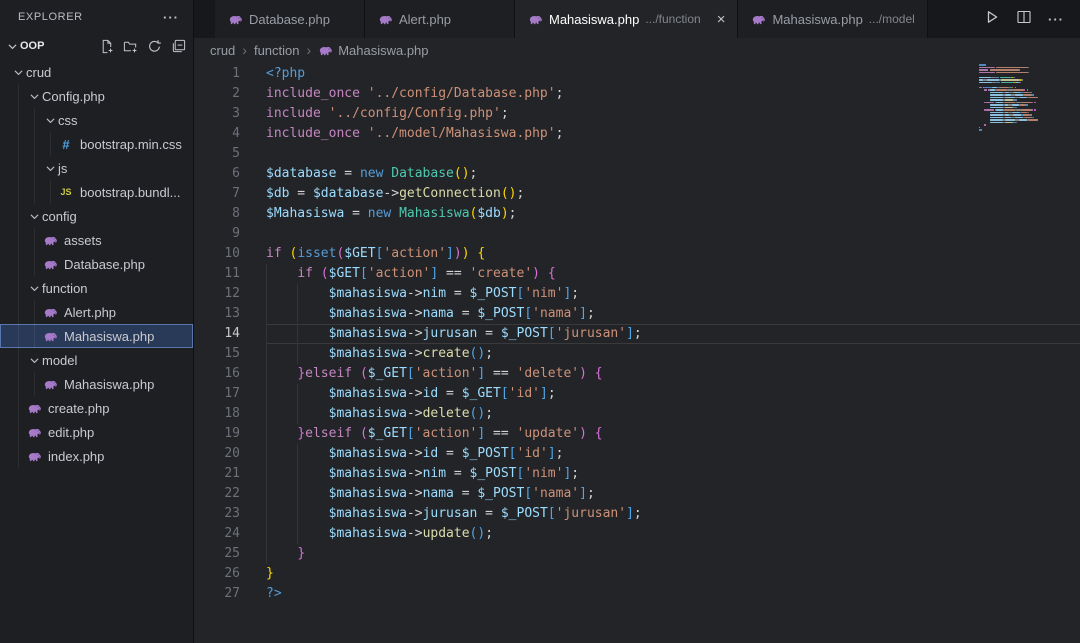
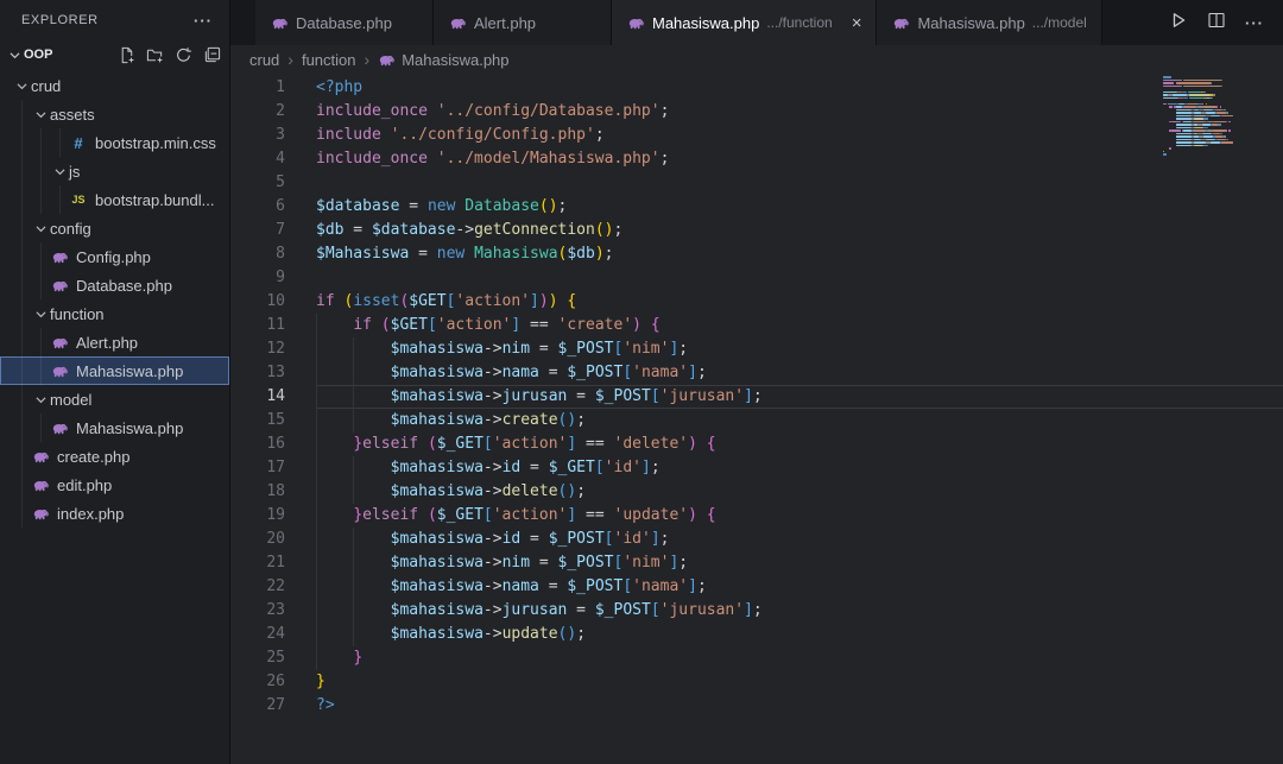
  EXPLORER
  ···
  OOP
  crud
- Config.php
+ assets
- css
  #
  bootstrap.min.css
  js
  JS
  bootstrap.bundl...
  config
- assets
+ Config.php
  Database.php
  function
  Alert.php
  Mahasiswa.php
  model
  Mahasiswa.php
  create.php
  edit.php
  index.php
  Database.php
  Alert.php
  Mahasiswa.php
  .../function
  ×
  Mahasiswa.php
  .../model
  ···
  crud
  ›
  function
  ›
  Mahasiswa.php
  1
  <?php
  2
  include_once '../config/Database.php';
  3
  include '../config/Config.php';
  4
  include_once '../model/Mahasiswa.php';
  5
  6
  $database = new Database();
  7
  $db = $database->getConnection();
  8
  $Mahasiswa = new Mahasiswa($db);
  9
  10
  if (isset($GET['action'])) {
  11
  if ($GET['action'] == 'create') {
  12
  $mahasiswa->nim = $_POST['nim'];
  13
  $mahasiswa->nama = $_POST['nama'];
  14
  $mahasiswa->jurusan = $_POST['jurusan'];
  15
  $mahasiswa->create();
  16
  }elseif ($_GET['action'] == 'delete') {
  17
  $mahasiswa->id = $_GET['id'];
  18
  $mahasiswa->delete();
  19
  }elseif ($_GET['action'] == 'update') {
  20
  $mahasiswa->id = $_POST['id'];
  21
  $mahasiswa->nim = $_POST['nim'];
  22
  $mahasiswa->nama = $_POST['nama'];
  23
  $mahasiswa->jurusan = $_POST['jurusan'];
  24
  $mahasiswa->update();
  25
  }
  26
  }
  27
  ?>
